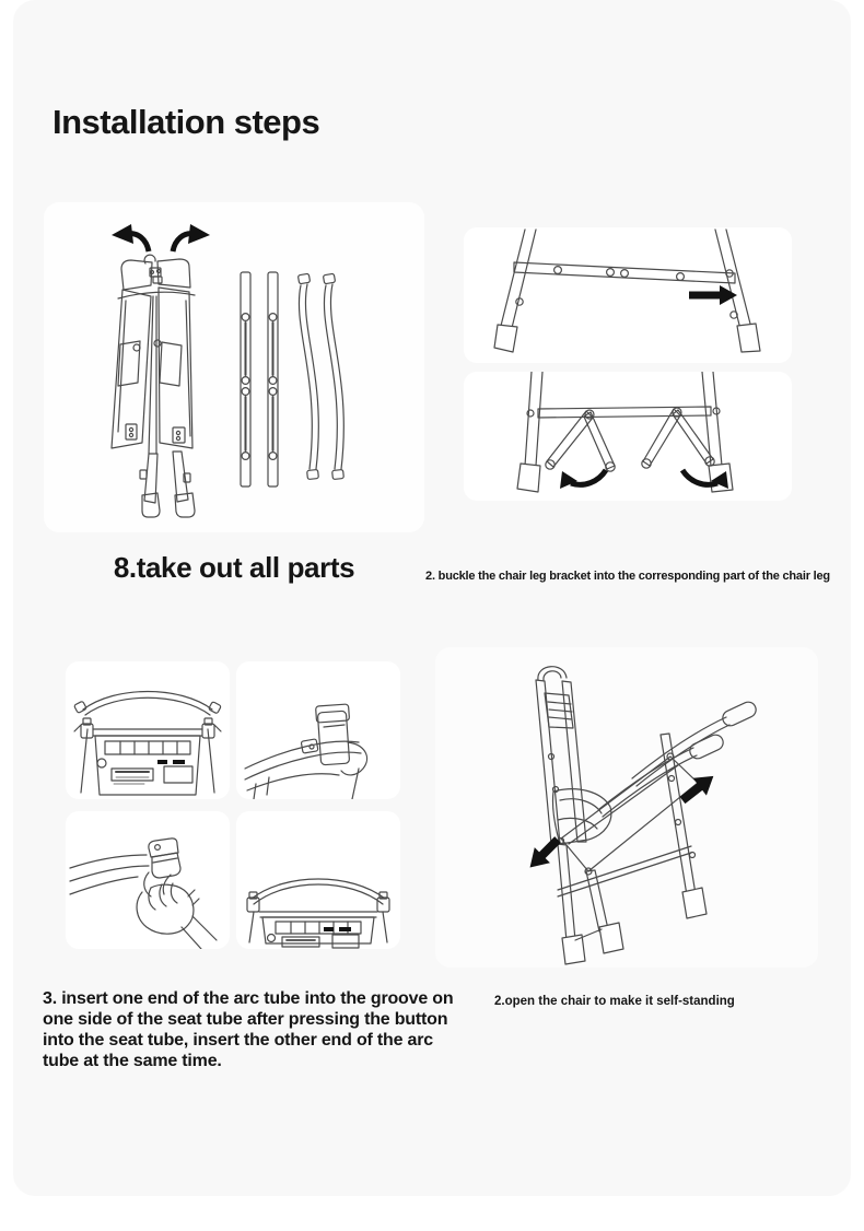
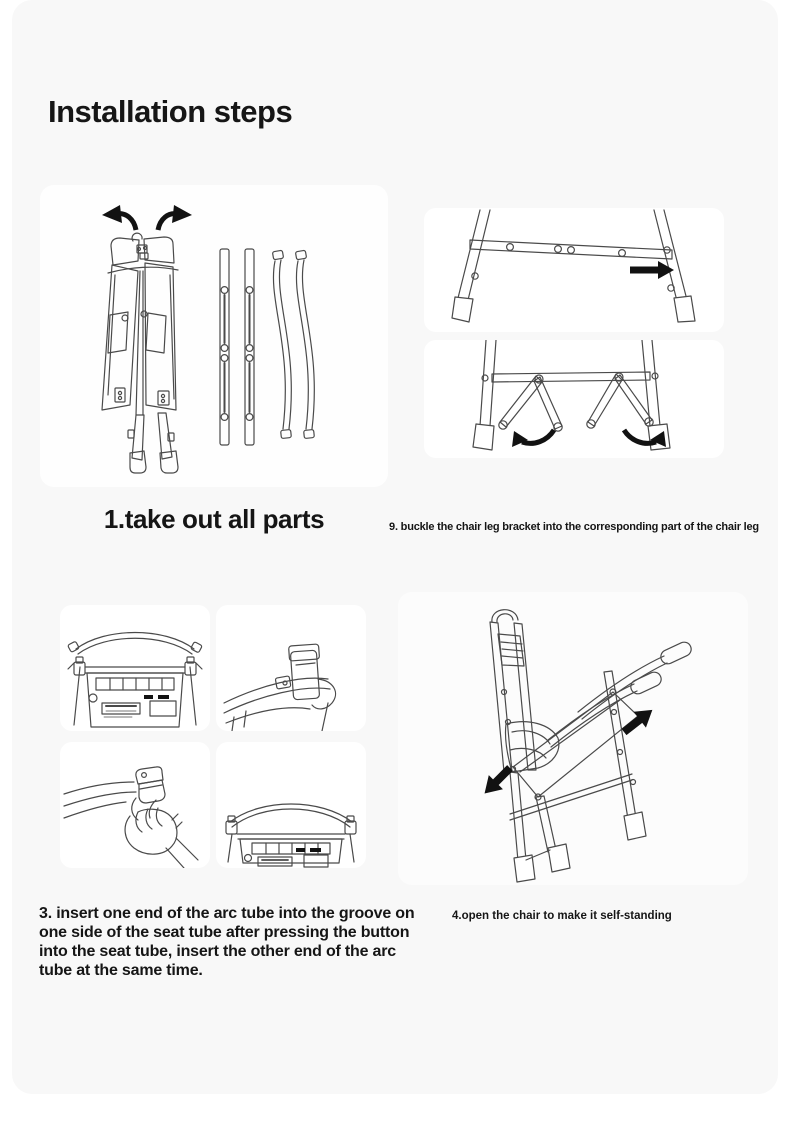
  Installation steps
- 8.take out all parts
+ 1.take out all parts
- 2. buckle the chair leg bracket into the corresponding part of the chair leg
+ 9. buckle the chair leg bracket into the corresponding part of the chair leg
  3. insert one end of the arc tube into the groove on one side of the seat tube after pressing the button into the seat tube, insert the other end of the arc tube at the same time.
- 2.open the chair to make it self-standing
+ 4.open the chair to make it self-standing
